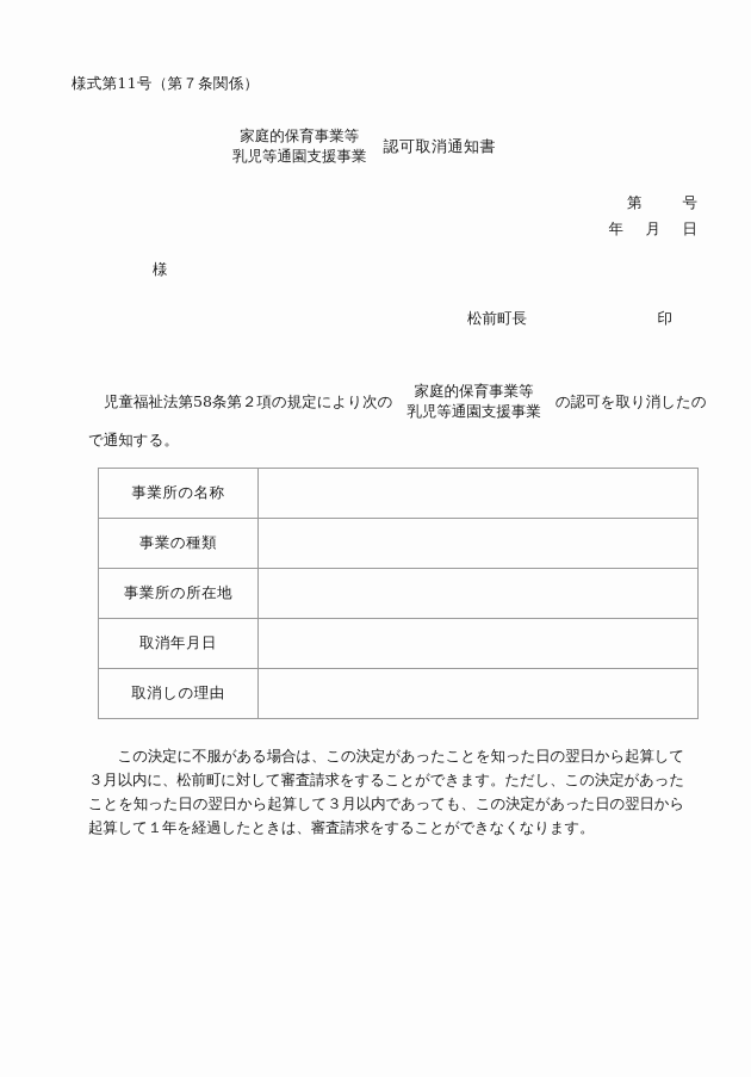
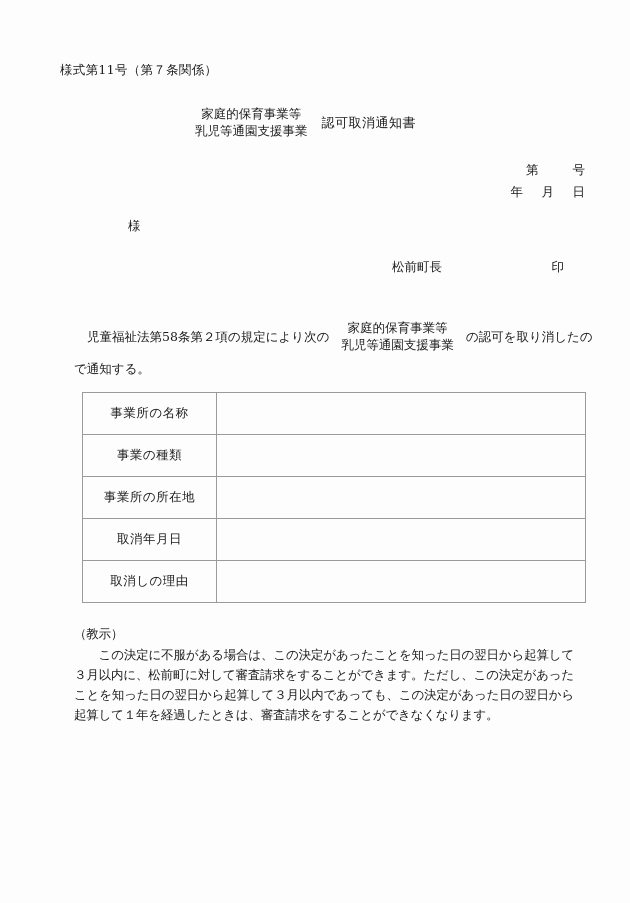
  様式第11号（第７条関係）
  家庭的保育事業等
  乳児等通園支援事業
  認可取消通知書
  第 号
  年 月 日
  様
  松前町長
  印
  児童福祉法第58条第２項の規定により次の
  家庭的保育事業等
  乳児等通園支援事業
  の認可を取り消したの
  で通知する。
  事業所の名称
  事業の種類
  事業所の所在地
  取消年月日
  取消しの理由
+ （教示）
  この決定に不服がある場合は、この決定があったことを知った日の翌日から起算して３月以内に、松前町に対して審査請求をすることができます。ただし、この決定があったことを知った日の翌日から起算して３月以内であっても、この決定があった日の翌日から起算して１年を経過したときは、審査請求をすることができなくなります。
